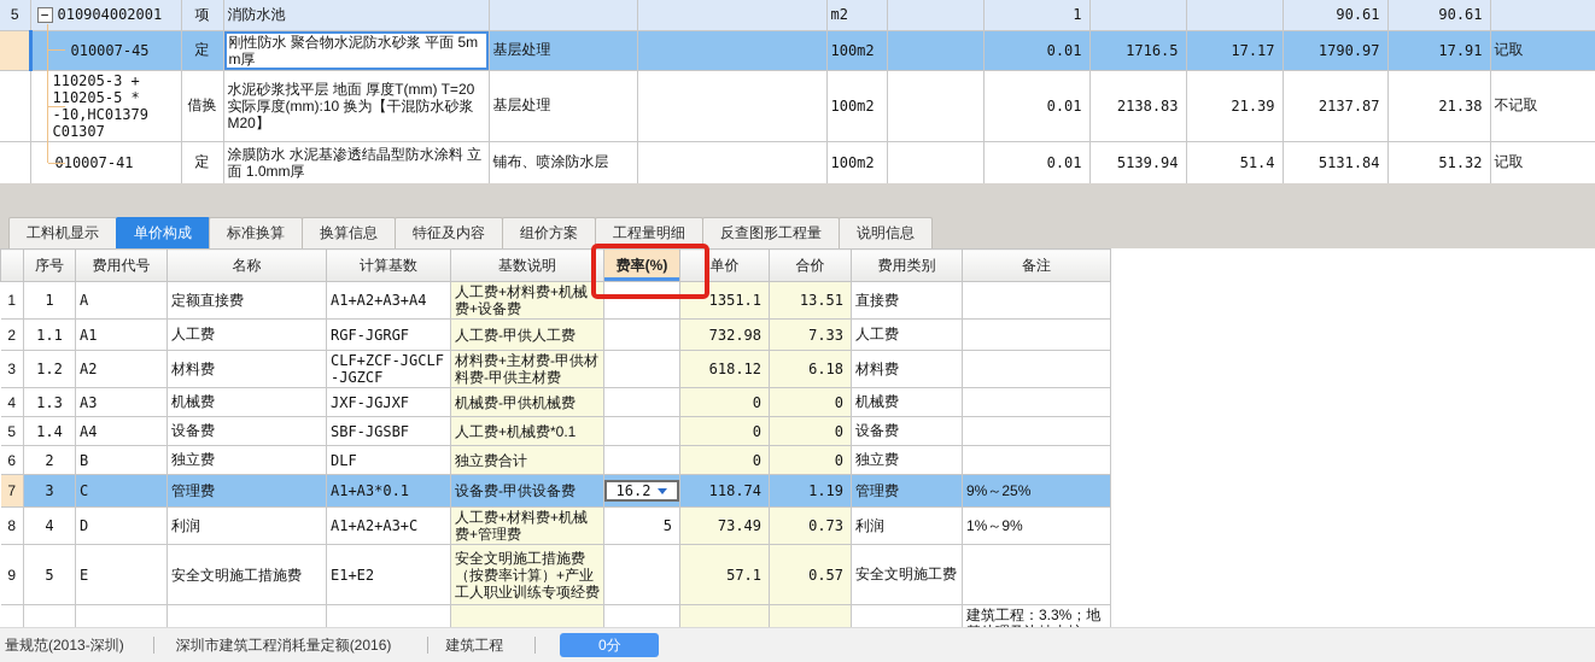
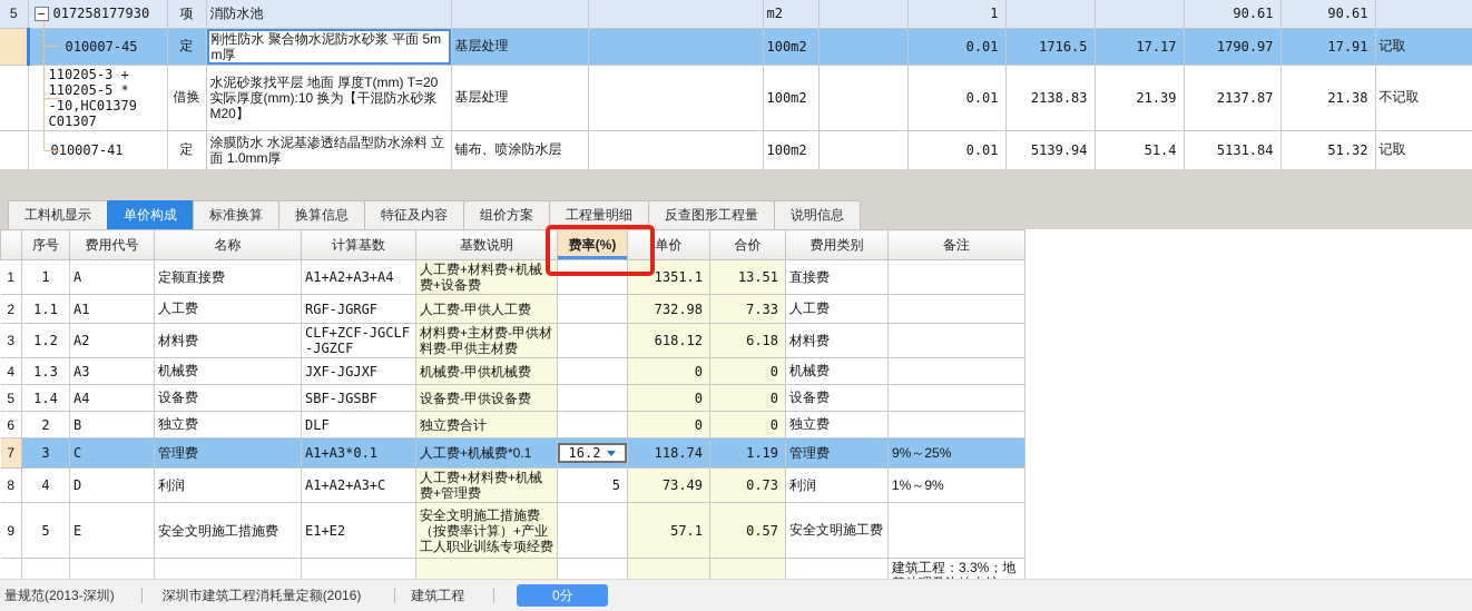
- 5	− 010904002001	项	消防水池			m2		1			90.61	90.61
+ 5	− 017258177930	项	消防水池			m2		1			90.61	90.61
  	010007-45	定	刚性防水 聚合物水泥防水砂浆 平面 5mm厚	基层处理		100m2		0.01	1716.5	17.17	1790.97	17.91	记取
  	110205-3 + 110205-5 * -10,HC01379 C01307	借换	水泥砂浆找平层 地面 厚度T(mm) T=20 实际厚度(mm):10 换为【干混防水砂浆M20】	基层处理		100m2		0.01	2138.83	21.39	2137.87	21.38	不记取
  	10007-41	定	涂膜防水 水泥基渗透结晶型防水涂料 立面 1.0mm厚	铺布、喷涂防水层		100m2		0.01	5139.94	51.4	5131.84	51.32	记取
  工料机显示
  单价构成
  标准换算
  换算信息
  特征及内容
  组价方案
  工程量明细
  反查图形工程量
  说明信息
  	序号	费用代号	名称	计算基数	基数说明	费率(%)	单价	合价	费用类别	备注
  1	1	A	定额直接费	A1+A2+A3+A4	人工费+材料费+机械费+设备费		1351.1	13.51	直接费
  2	1.1	A1	人工费	RGF-JGRGF	人工费-甲供人工费		732.98	7.33	人工费
  3	1.2	A2	材料费	CLF+ZCF-JGCLF-JGZCF	材料费+主材费-甲供材料费-甲供主材费		618.12	6.18	材料费
  4	1.3	A3	机械费	JXF-JGJXF	机械费-甲供机械费		0	0	机械费
- 5	1.4	A4	设备费	SBF-JGSBF	人工费+机械费*0.1		0	0	设备费
+ 5	1.4	A4	设备费	SBF-JGSBF	设备费-甲供设备费		0	0	设备费
  6	2	B	独立费	DLF	独立费合计		0	0	独立费
- 7	3	C	管理费	A1+A3*0.1	设备费-甲供设备费	16.2	118.74	1.19	管理费	9%～25%
+ 7	3	C	管理费	A1+A3*0.1	人工费+机械费*0.1	16.2	118.74	1.19	管理费	9%～25%
  8	4	D	利润	A1+A2+A3+C	人工费+材料费+机械费+管理费	5	73.49	0.73	利润	1%～9%
  9	5	E	安全文明施工措施费	E1+E2	安全文明施工措施费（按费率计算）+产业工人职业训练专项经费		57.1	0.57	安全文明施工费
  量规范(2013-深圳)
  深圳市建筑工程消耗量定额(2016)
  建筑工程
  0分
